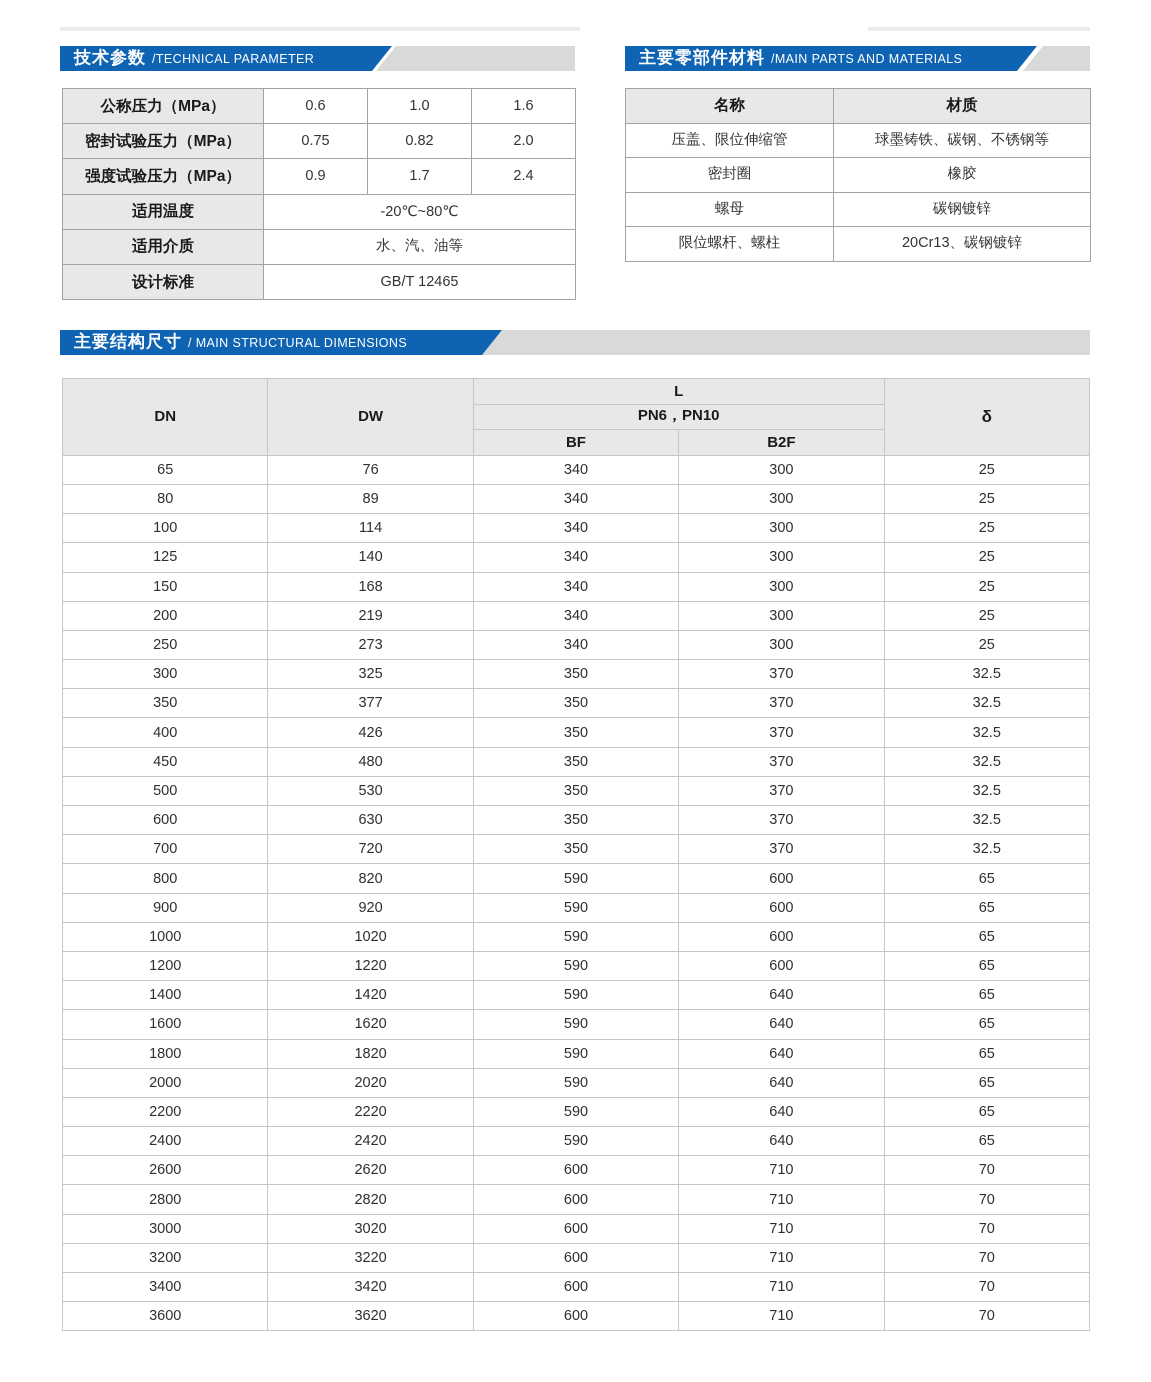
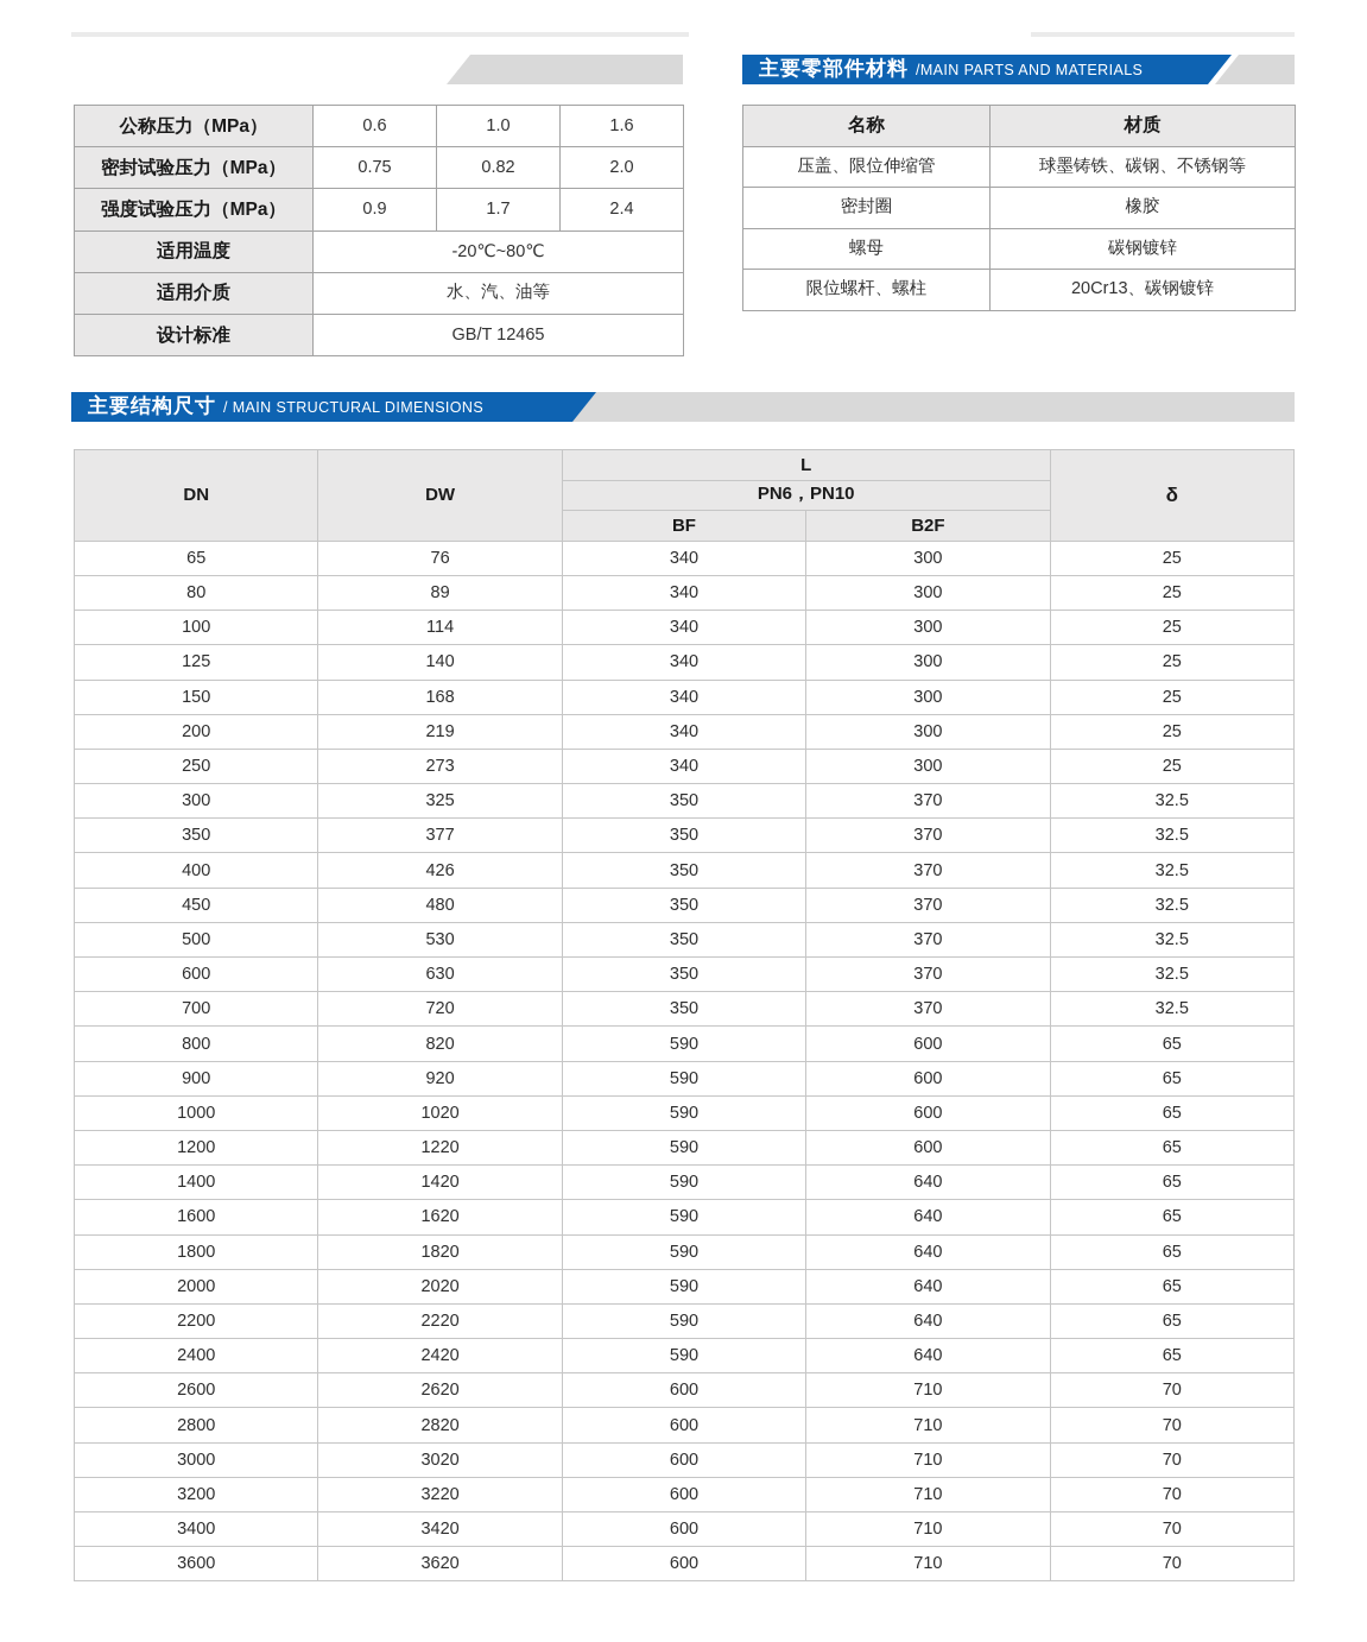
- 技术参数
- /TECHNICAL PARAMETER
  主要零部件材料
  /MAIN PARTS AND MATERIALS
  主要结构尺寸
  / MAIN STRUCTURAL DIMENSIONS
  公称压力（MPa）	0.6	1.0	1.6
  密封试验压力（MPa）	0.75	0.82	2.0
  强度试验压力（MPa）	0.9	1.7	2.4
  适用温度	-20℃~80℃
  适用介质	水、汽、油等
  设计标准	GB/T 12465
  名称	材质
  压盖、限位伸缩管	球墨铸铁、碳钢、不锈钢等
  密封圈	橡胶
  螺母	碳钢镀锌
  限位螺杆、螺柱	20Cr13、碳钢镀锌
  DN	DW	L	δ
  PN6，PN10
  BF	B2F
  65	76	340	300	25
  80	89	340	300	25
  100	114	340	300	25
  125	140	340	300	25
  150	168	340	300	25
  200	219	340	300	25
  250	273	340	300	25
  300	325	350	370	32.5
  350	377	350	370	32.5
  400	426	350	370	32.5
  450	480	350	370	32.5
  500	530	350	370	32.5
  600	630	350	370	32.5
  700	720	350	370	32.5
  800	820	590	600	65
  900	920	590	600	65
  1000	1020	590	600	65
  1200	1220	590	600	65
  1400	1420	590	640	65
  1600	1620	590	640	65
  1800	1820	590	640	65
  2000	2020	590	640	65
  2200	2220	590	640	65
  2400	2420	590	640	65
  2600	2620	600	710	70
  2800	2820	600	710	70
  3000	3020	600	710	70
  3200	3220	600	710	70
  3400	3420	600	710	70
  3600	3620	600	710	70
